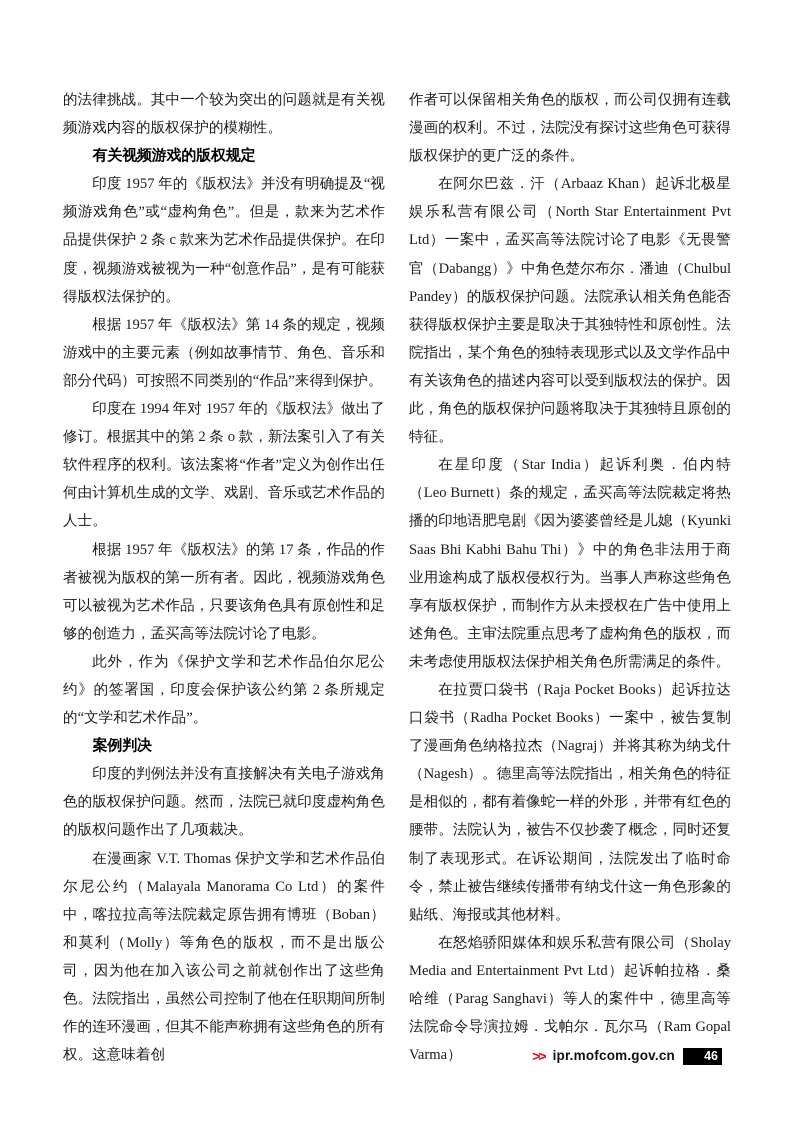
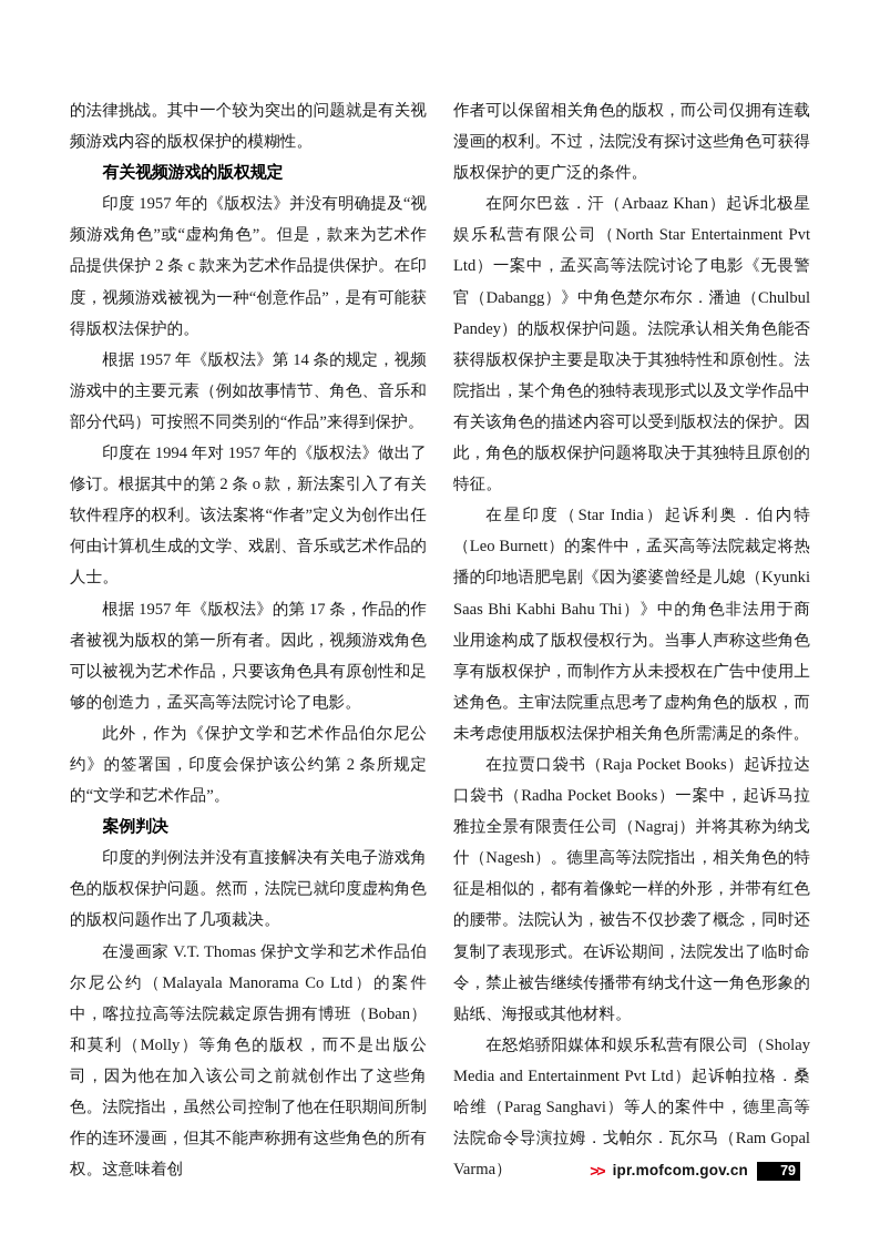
  的法律挑战。其中一个较为突出的问题就是有关视频游戏内容的版权保护的模糊性。
  有关视频游戏的版权规定
  印度 1957 年的《版权法》并没有明确提及“视频游戏角色”或“虚构角色”。但是，款来为艺术作品提供保护 2 条 c 款来为艺术作品提供保护。在印度，视频游戏被视为一种“创意作品”，是有可能获得版权法保护的。
  根据 1957 年《版权法》第 14 条的规定，视频游戏中的主要元素（例如故事情节、角色、音乐和部分代码）可按照不同类别的“作品”来得到保护。
  印度在 1994 年对 1957 年的《版权法》做出了修订。根据其中的第 2 条 o 款，新法案引入了有关软件程序的权利。该法案将“作者”定义为创作出任何由计算机生成的文学、戏剧、音乐或艺术作品的人士。
  根据 1957 年《版权法》的第 17 条，作品的作者被视为版权的第一所有者。因此，视频游戏角色可以被视为艺术作品，只要该角色具有原创性和足够的创造力，孟买高等法院讨论了电影。
  此外，作为《保护文学和艺术作品伯尔尼公约》的签署国，印度会保护该公约第 2 条所规定的“文学和艺术作品”。
  案例判决
  印度的判例法并没有直接解决有关电子游戏角色的版权保护问题。然而，法院已就印度虚构角色的版权问题作出了几项裁决。
  在漫画家 V.T. Thomas 保护文学和艺术作品伯尔尼公约（Malayala Manorama Co Ltd）的案件中，喀拉拉高等法院裁定原告拥有博班（Boban）和莫利（Molly）等角色的版权，而不是出版公司，因为他在加入该公司之前就创作出了这些角色。法院指出，虽然公司控制了他在任职期间所制作的连环漫画，但其不能声称拥有这些角色的所有权。这意味着创
  作者可以保留相关角色的版权，而公司仅拥有连载漫画的权利。不过，法院没有探讨这些角色可获得版权保护的更广泛的条件。
  在阿尔巴兹．汗（Arbaaz Khan）起诉北极星娱乐私营有限公司（North Star Entertainment Pvt Ltd）一案中，孟买高等法院讨论了电影《无畏警官（Dabangg）》中角色楚尔布尔．潘迪（Chulbul Pandey）的版权保护问题。法院承认相关角色能否获得版权保护主要是取决于其独特性和原创性。法院指出，某个角色的独特表现形式以及文学作品中有关该角色的描述内容可以受到版权法的保护。因此，角色的版权保护问题将取决于其独特且原创的特征。
- 在星印度（Star India）起诉利奥．伯内特（Leo Burnett）条的规定，孟买高等法院裁定将热播的印地语肥皂剧《因为婆婆曾经是儿媳（Kyunki Saas Bhi Kabhi Bahu Thi）》中的角色非法用于商业用途构成了版权侵权行为。当事人声称这些角色享有版权保护，而制作方从未授权在广告中使用上述角色。主审法院重点思考了虚构角色的版权，而未考虑使用版权法保护相关角色所需满足的条件。
+ 在星印度（Star India）起诉利奥．伯内特（Leo Burnett）的案件中，孟买高等法院裁定将热播的印地语肥皂剧《因为婆婆曾经是儿媳（Kyunki Saas Bhi Kabhi Bahu Thi）》中的角色非法用于商业用途构成了版权侵权行为。当事人声称这些角色享有版权保护，而制作方从未授权在广告中使用上述角色。主审法院重点思考了虚构角色的版权，而未考虑使用版权法保护相关角色所需满足的条件。
- 在拉贾口袋书（Raja Pocket Books）起诉拉达口袋书（Radha Pocket Books）一案中，被告复制了漫画角色纳格拉杰（Nagraj）并将其称为纳戈什（Nagesh）。德里高等法院指出，相关角色的特征是相似的，都有着像蛇一样的外形，并带有红色的腰带。法院认为，被告不仅抄袭了概念，同时还复制了表现形式。在诉讼期间，法院发出了临时命令，禁止被告继续传播带有纳戈什这一角色形象的贴纸、海报或其他材料。
+ 在拉贾口袋书（Raja Pocket Books）起诉拉达口袋书（Radha Pocket Books）一案中，起诉马拉雅拉全景有限责任公司（Nagraj）并将其称为纳戈什（Nagesh）。德里高等法院指出，相关角色的特征是相似的，都有着像蛇一样的外形，并带有红色的腰带。法院认为，被告不仅抄袭了概念，同时还复制了表现形式。在诉讼期间，法院发出了临时命令，禁止被告继续传播带有纳戈什这一角色形象的贴纸、海报或其他材料。
  在怒焰骄阳媒体和娱乐私营有限公司（Sholay Media and Entertainment Pvt Ltd）起诉帕拉格．桑哈维（Parag Sanghavi）等人的案件中，德里高等法院命令导演拉姆．戈帕尔．瓦尔马（Ram Gopal Varma）
  >>
  ipr.mofcom.gov.cn
- 46
+ 79
